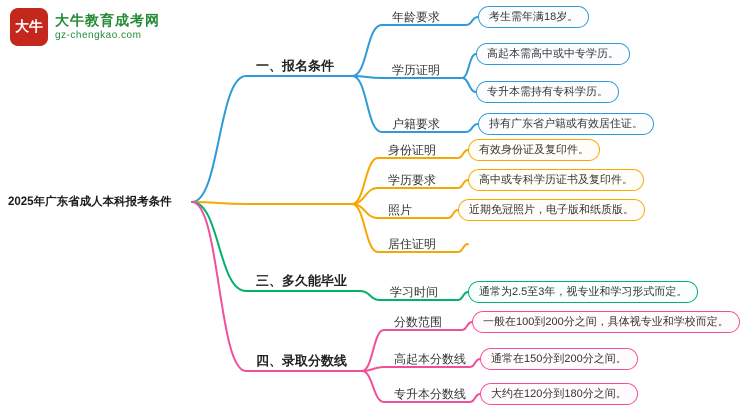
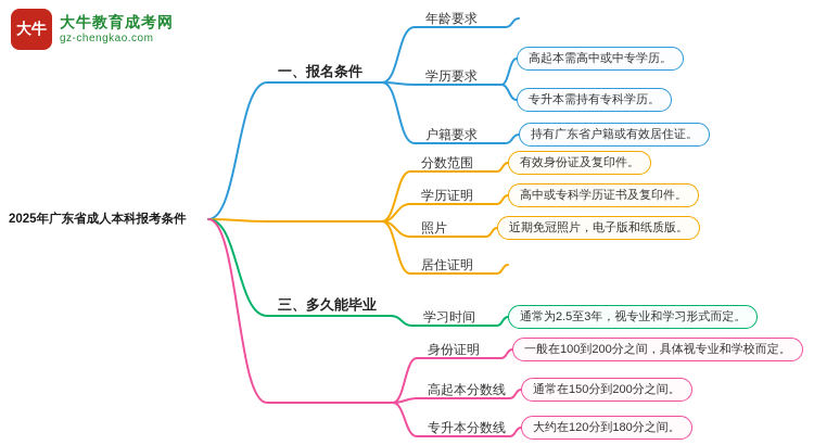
  大牛
  大牛教育成考网
  gz-chengkao.com
  2025年广东省成人本科报考条件
  一、报名条件
  三、多久能毕业
- 四、录取分数线
  年龄要求
- 考生需年满18岁。
- 学历证明
+ 学历要求
  高起本需高中或中专学历。
  专升本需持有专科学历。
  户籍要求
  持有广东省户籍或有效居住证。
- 身份证明
+ 分数范围
  有效身份证及复印件。
- 学历要求
+ 学历证明
  高中或专科学历证书及复印件。
  照片
  近期免冠照片，电子版和纸质版。
  居住证明
  学习时间
  通常为2.5至3年，视专业和学习形式而定。
- 分数范围
+ 身份证明
  一般在100到200分之间，具体视专业和学校而定。
  高起本分数线
  通常在150分到200分之间。
  专升本分数线
  大约在120分到180分之间。
